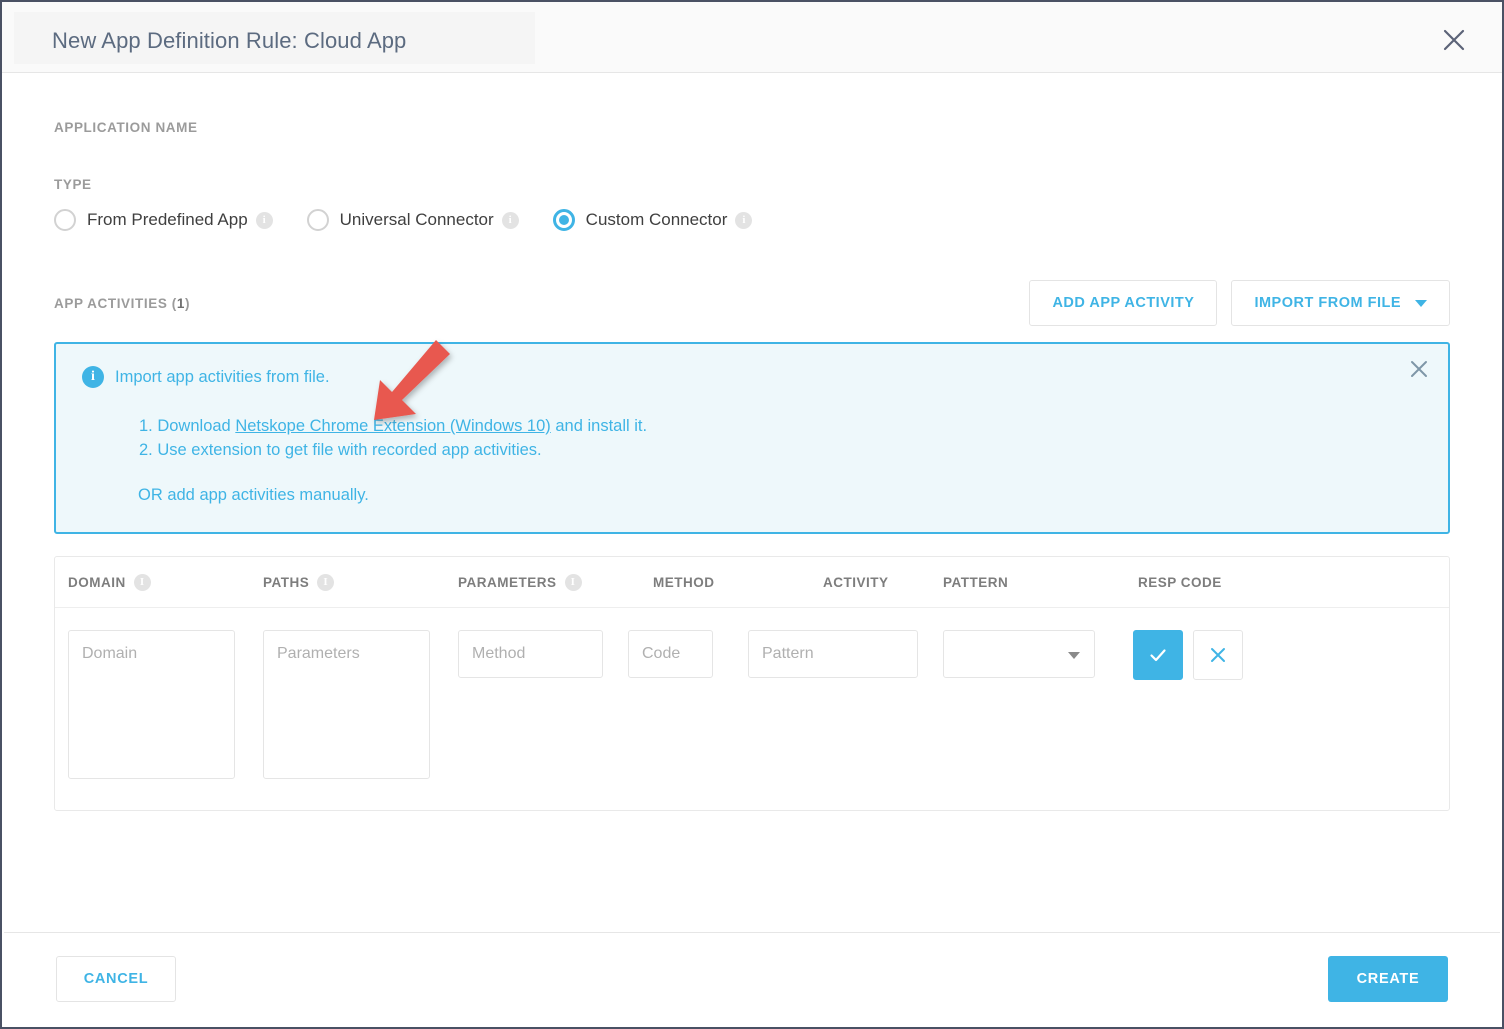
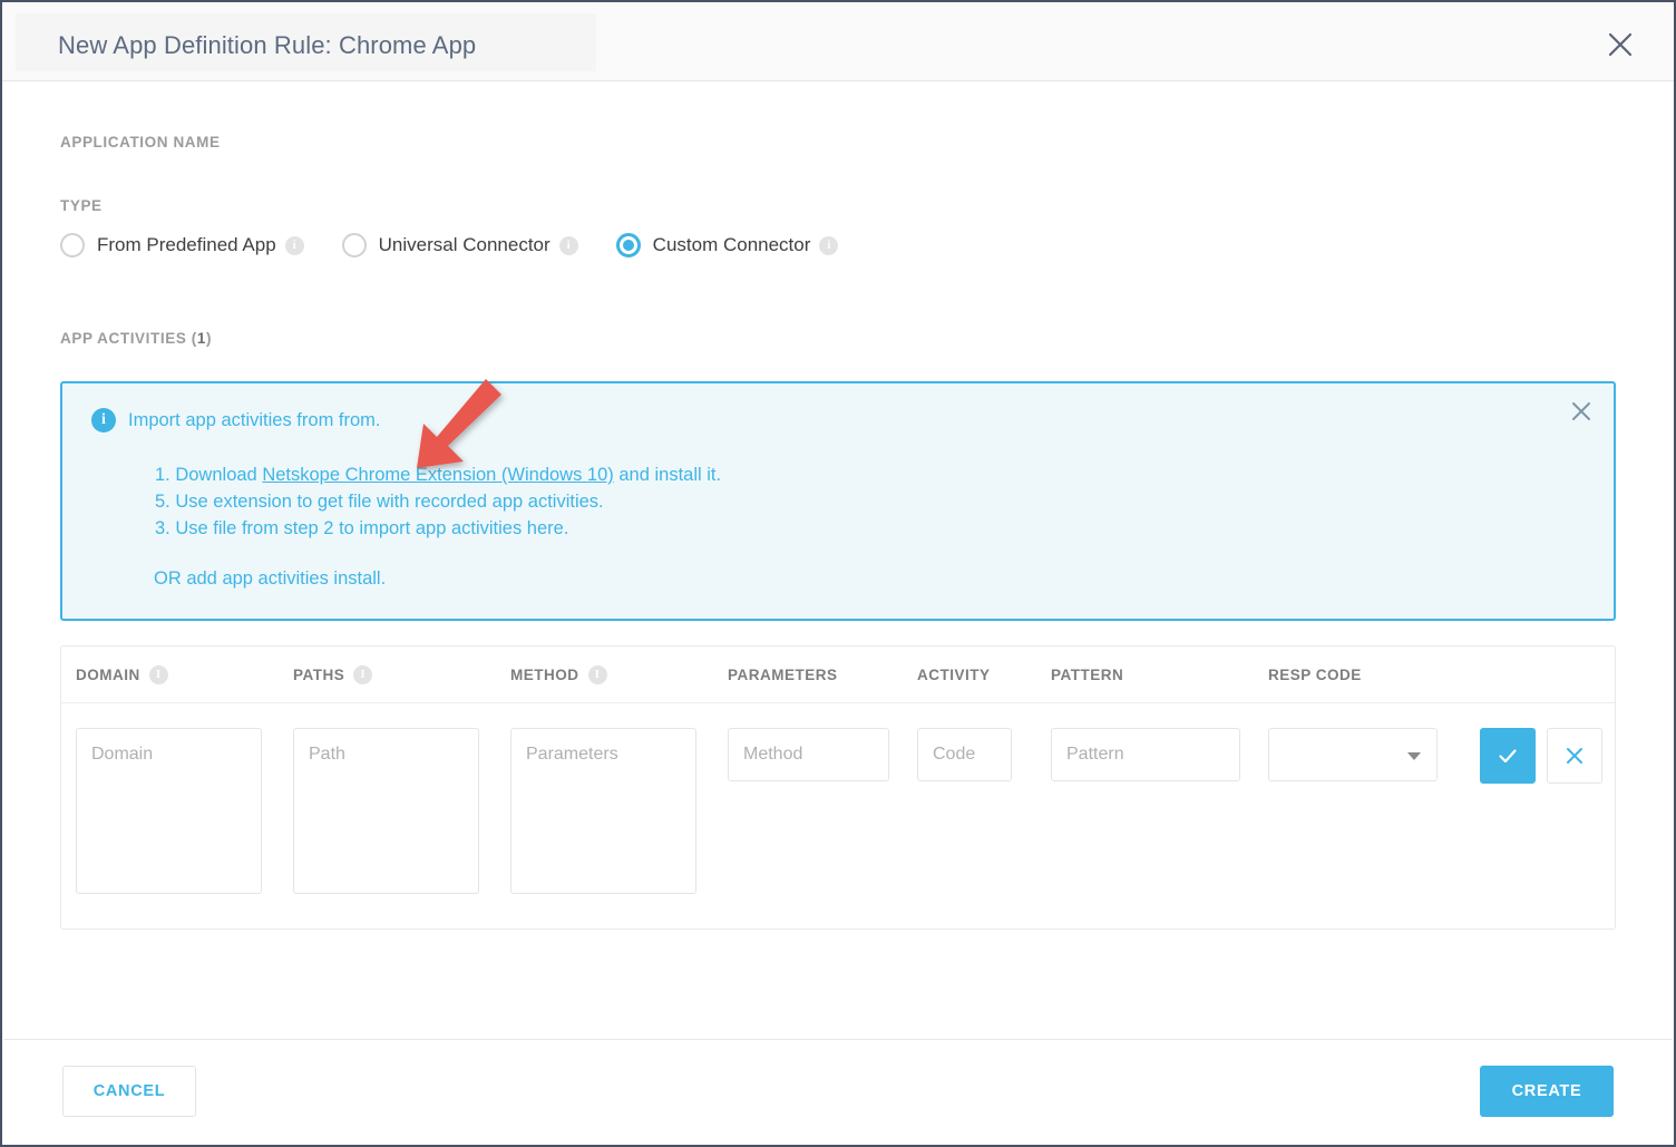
- New App Definition Rule: Cloud App
+ New App Definition Rule: Chrome App
  APPLICATION NAME
  TYPE
  From Predefined App
  i
  Universal Connector
  i
  Custom Connector
  i
  APP ACTIVITIES (1)
- ADD APP ACTIVITY
- IMPORT FROM FILE
  i
- Import app activities from file.
+ Import app activities from from.
  1. Download Netskope Chrome Extension (Windows 10) and install it.
- 2. Use extension to get file with recorded app activities.
+ 5. Use extension to get file with recorded app activities.
+ 3. Use file from step 2 to import app activities here.
- OR add app activities manually.
+ OR add app activities install.
  DOMAIN
  I
  PATHS
  I
- PARAMETERS
+ METHOD
  I
- METHOD
+ PARAMETERS
  ACTIVITY
  PATTERN
  RESP CODE
  Domain
+ Path
  Parameters
  Method
  Code
  Pattern
  CANCEL
  CREATE
